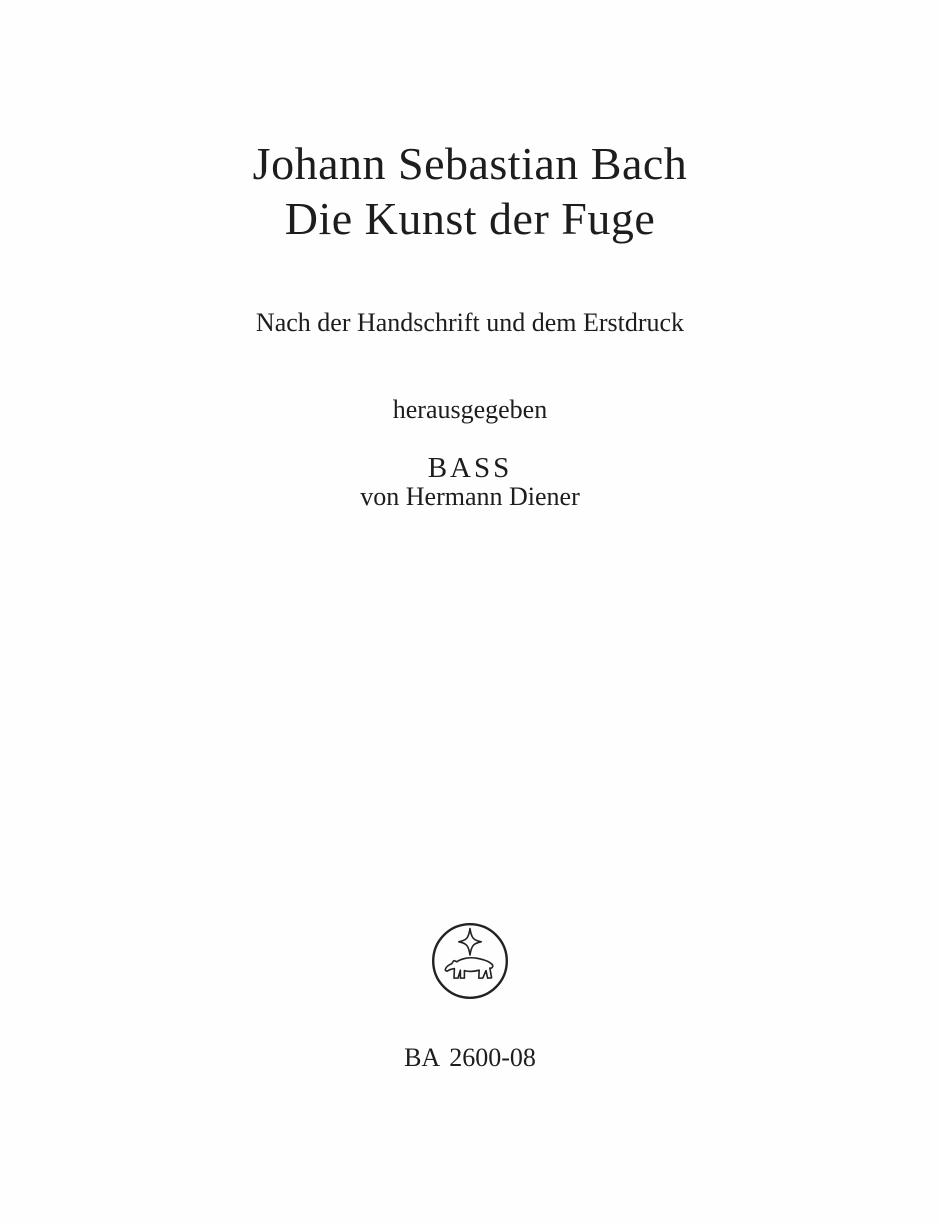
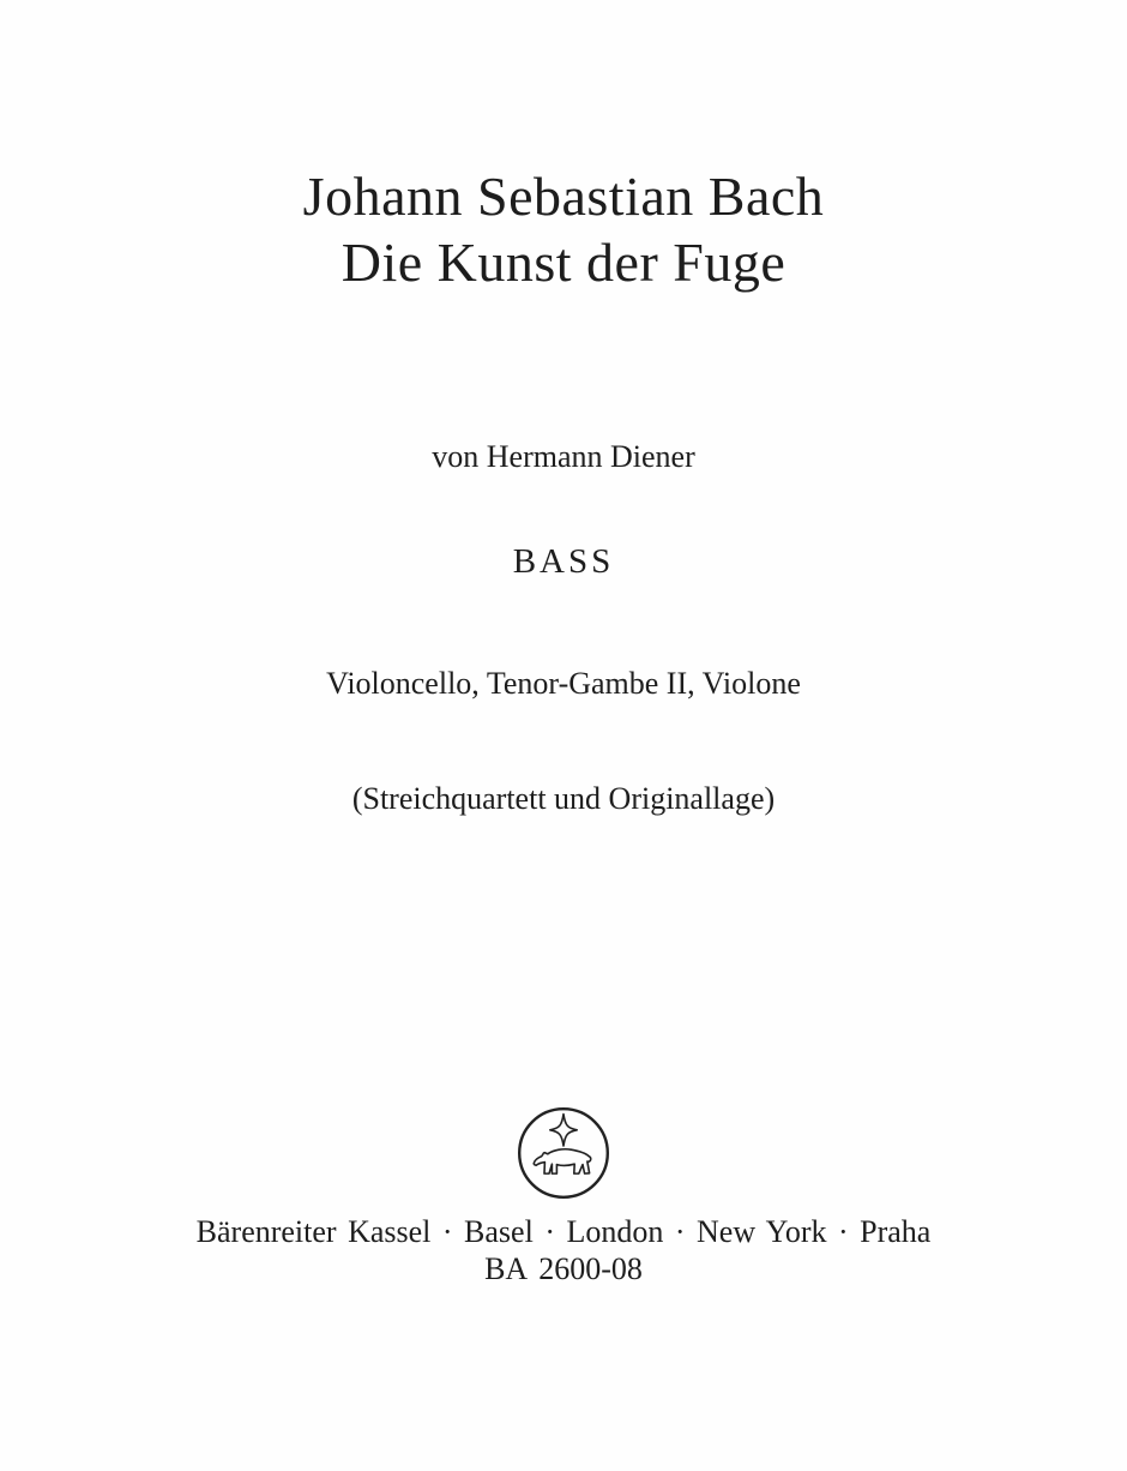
  Johann Sebastian Bach
  Die Kunst der Fuge
- Nach der Handschrift und dem Erstdruck
- herausgegeben
  von Hermann Diener
  BASS
+ Violoncello, Tenor-Gambe II, Violone
+ (Streichquartett und Originallage)
+ Bärenreiter Kassel · Basel · London · New York · Praha
  BA 2600-08
